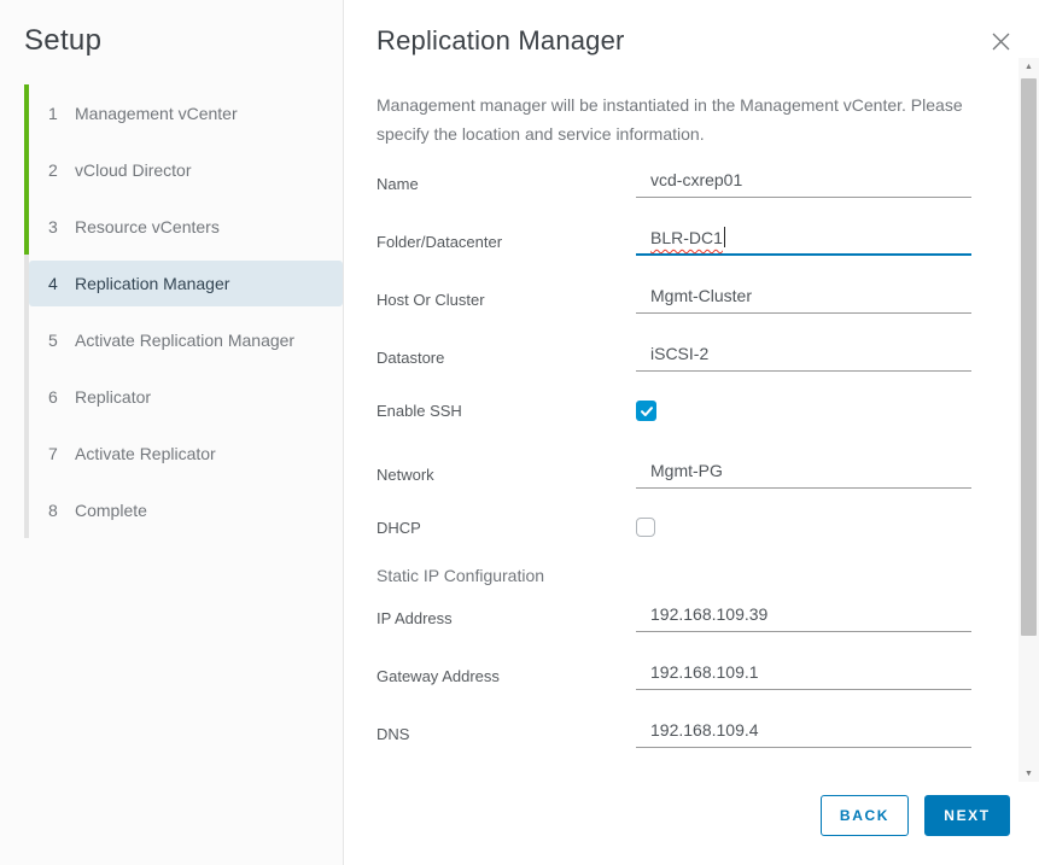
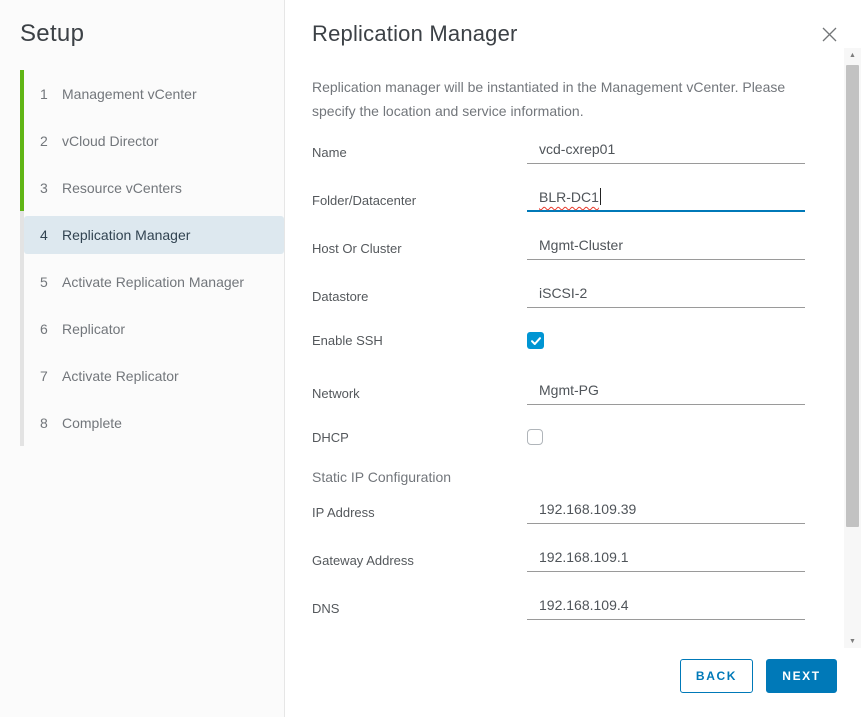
  Setup
  1
  Management vCenter
  2
  vCloud Director
  3
  Resource vCenters
  4
  Replication Manager
  5
  Activate Replication Manager
  6
  Replicator
  7
  Activate Replicator
  8
  Complete
  Replication Manager
- Management manager will be instantiated in the Management vCenter. Please specify the location and service information.
+ Replication manager will be instantiated in the Management vCenter. Please specify the location and service information.
  Name
  vcd-cxrep01
  Folder/Datacenter
  BLR-DC1
  Host Or Cluster
  Mgmt-Cluster
  Datastore
  iSCSI-2
  Enable SSH
  Network
  Mgmt-PG
  DHCP
  Static IP Configuration
  IP Address
  192.168.109.39
  Gateway Address
  192.168.109.1
  DNS
  192.168.109.4
  BACK
  NEXT
